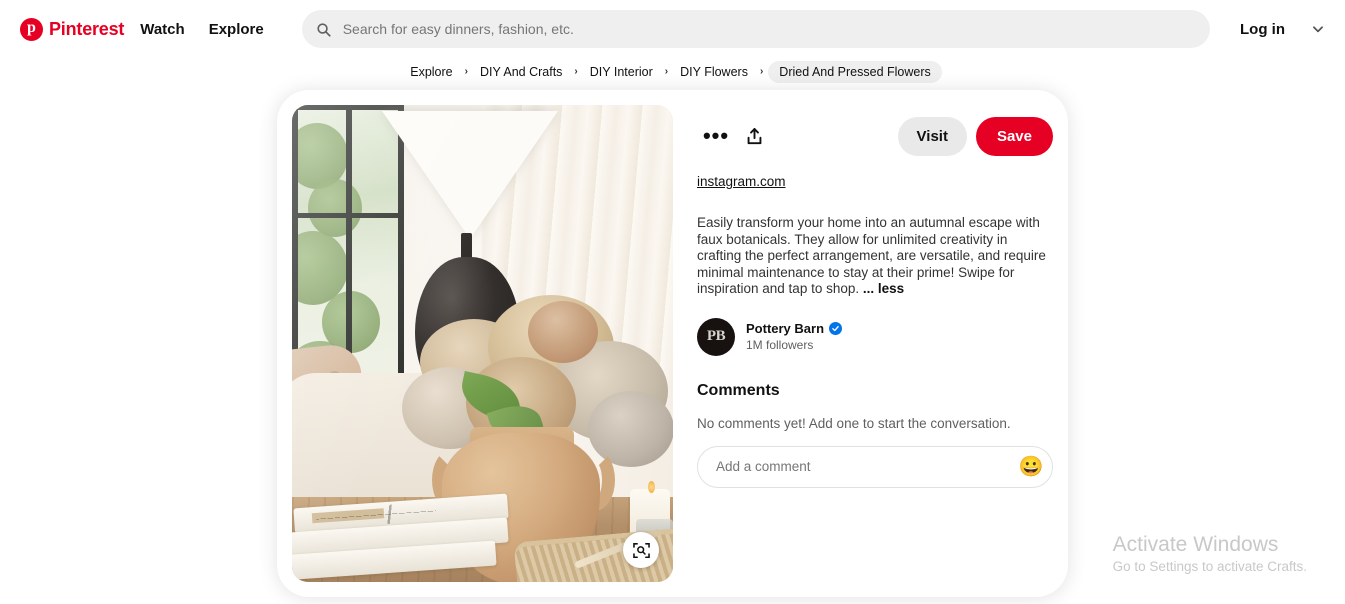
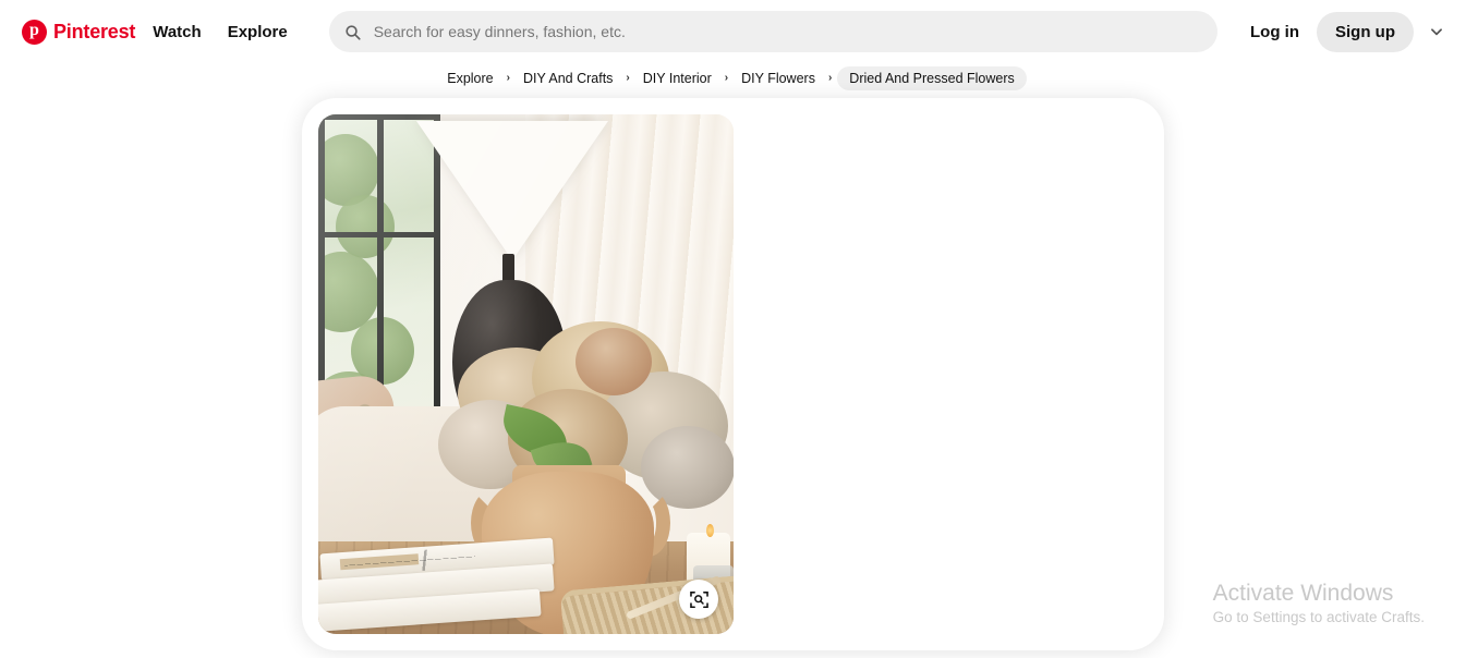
  p
  Pinterest
  Watch
  Explore
  Search for easy dinners, fashion, etc.
  Log in
+ Sign up
  Explore
  ›
  DIY And Crafts
  ›
  DIY Interior
  ›
  DIY Flowers
  ›
  Dried And Pressed Flowers
- •••
- Visit
- Save
- instagram.com
- Easily transform your home into an autumnal escape with faux botanicals. They allow for unlimited creativity in crafting the perfect arrangement, are versatile, and require minimal maintenance to stay at their prime! Swipe for inspiration and tap to shop. ... less
- PB
- Pottery Barn
- 1M followers
- Comments
- No comments yet! Add one to start the conversation.
- Add a comment
- 😀
  Activate Windows
  Go to Settings to activate Crafts.
